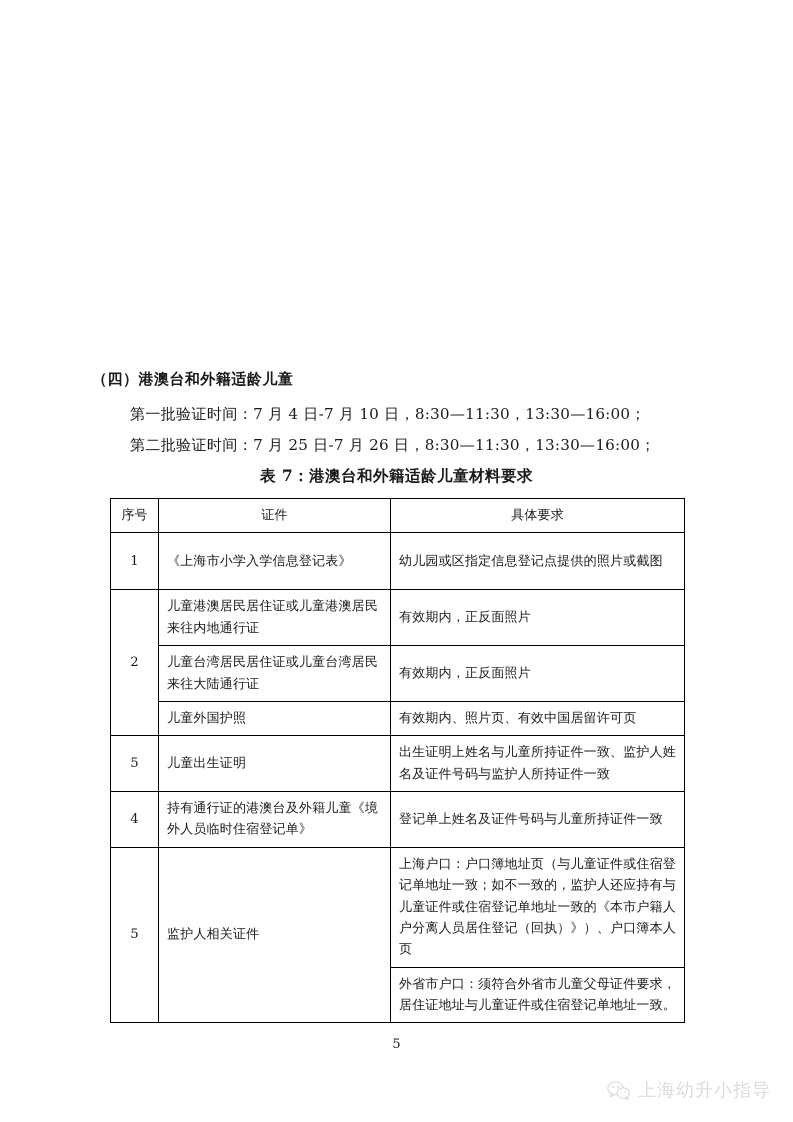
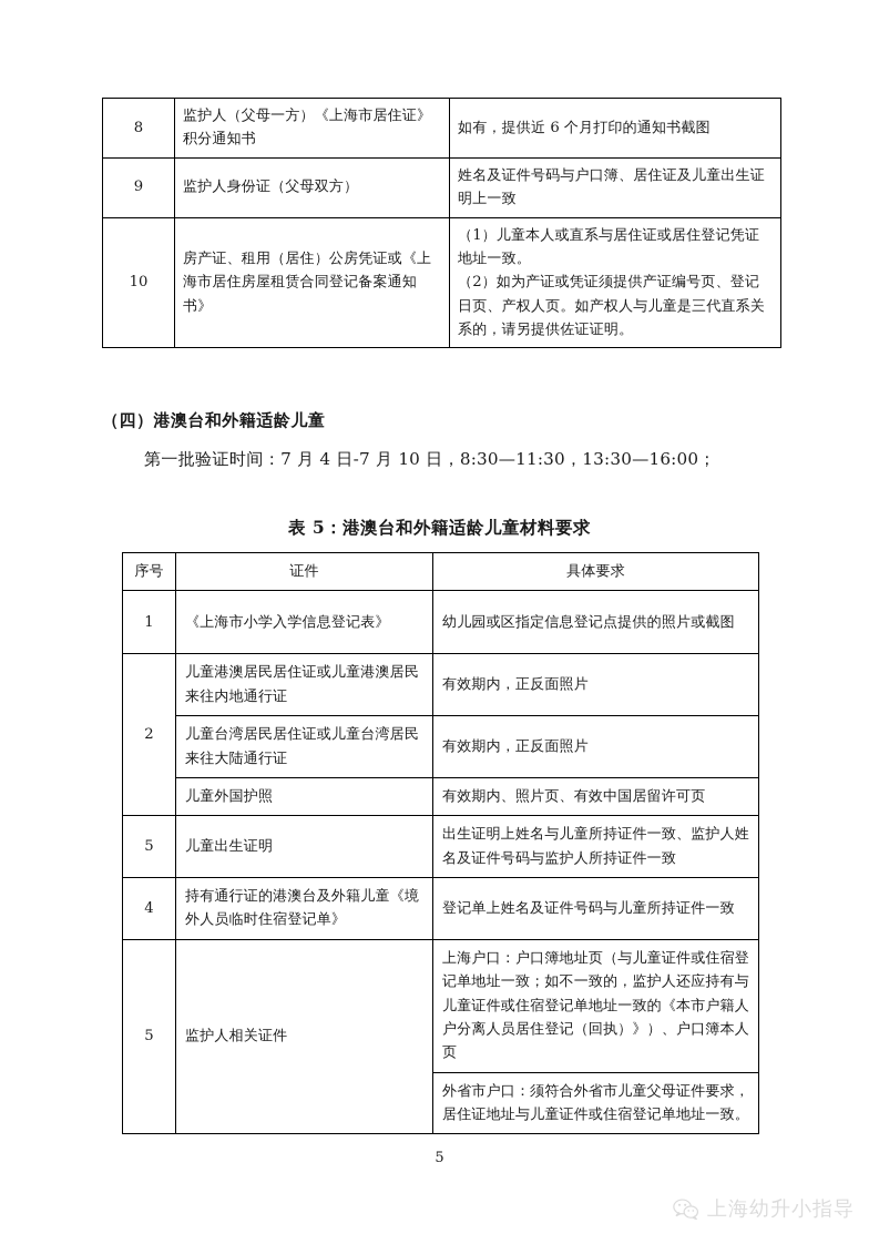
+ 8	监护人（父母一方）《上海市居住证》积分通知书	如有，提供近 6 个月打印的通知书截图
+ 9	监护人身份证（父母双方）	姓名及证件号码与户口簿、居住证及儿童出生证明上一致
+ 10	房产证、租用（居住）公房凭证或《上海市居住房屋租赁合同登记备案通知书》	（1）儿童本人或直系与居住证或居住登记凭证地址一致。 （2）如为产证或凭证须提供产证编号页、登记日页、产权人页。如产权人与儿童是三代直系关系的，请另提供佐证证明。
  （四）港澳台和外籍适龄儿童
  第一批验证时间：7 月 4 日-7 月 10 日，8:30—11:30，13:30—16:00；
- 第二批验证时间：7 月 25 日-7 月 26 日，8:30—11:30，13:30—16:00；
- 表 7：港澳台和外籍适龄儿童材料要求
+ 表 5：港澳台和外籍适龄儿童材料要求
  序号	证件	具体要求
  1	《上海市小学入学信息登记表》	幼儿园或区指定信息登记点提供的照片或截图
  2	儿童港澳居民居住证或儿童港澳居民来往内地通行证	有效期内，正反面照片
  儿童台湾居民居住证或儿童台湾居民来往大陆通行证	有效期内，正反面照片
  儿童外国护照	有效期内、照片页、有效中国居留许可页
  5	儿童出生证明	出生证明上姓名与儿童所持证件一致、监护人姓名及证件号码与监护人所持证件一致
  4	持有通行证的港澳台及外籍儿童《境外人员临时住宿登记单》	登记单上姓名及证件号码与儿童所持证件一致
  5	监护人相关证件	上海户口：户口簿地址页（与儿童证件或住宿登记单地址一致；如不一致的，监护人还应持有与儿童证件或住宿登记单地址一致的《本市户籍人户分离人员居住登记（回执）》）、户口簿本人页
  外省市户口：须符合外省市儿童父母证件要求，居住证地址与儿童证件或住宿登记单地址一致。
  5
  上海幼升小指导
